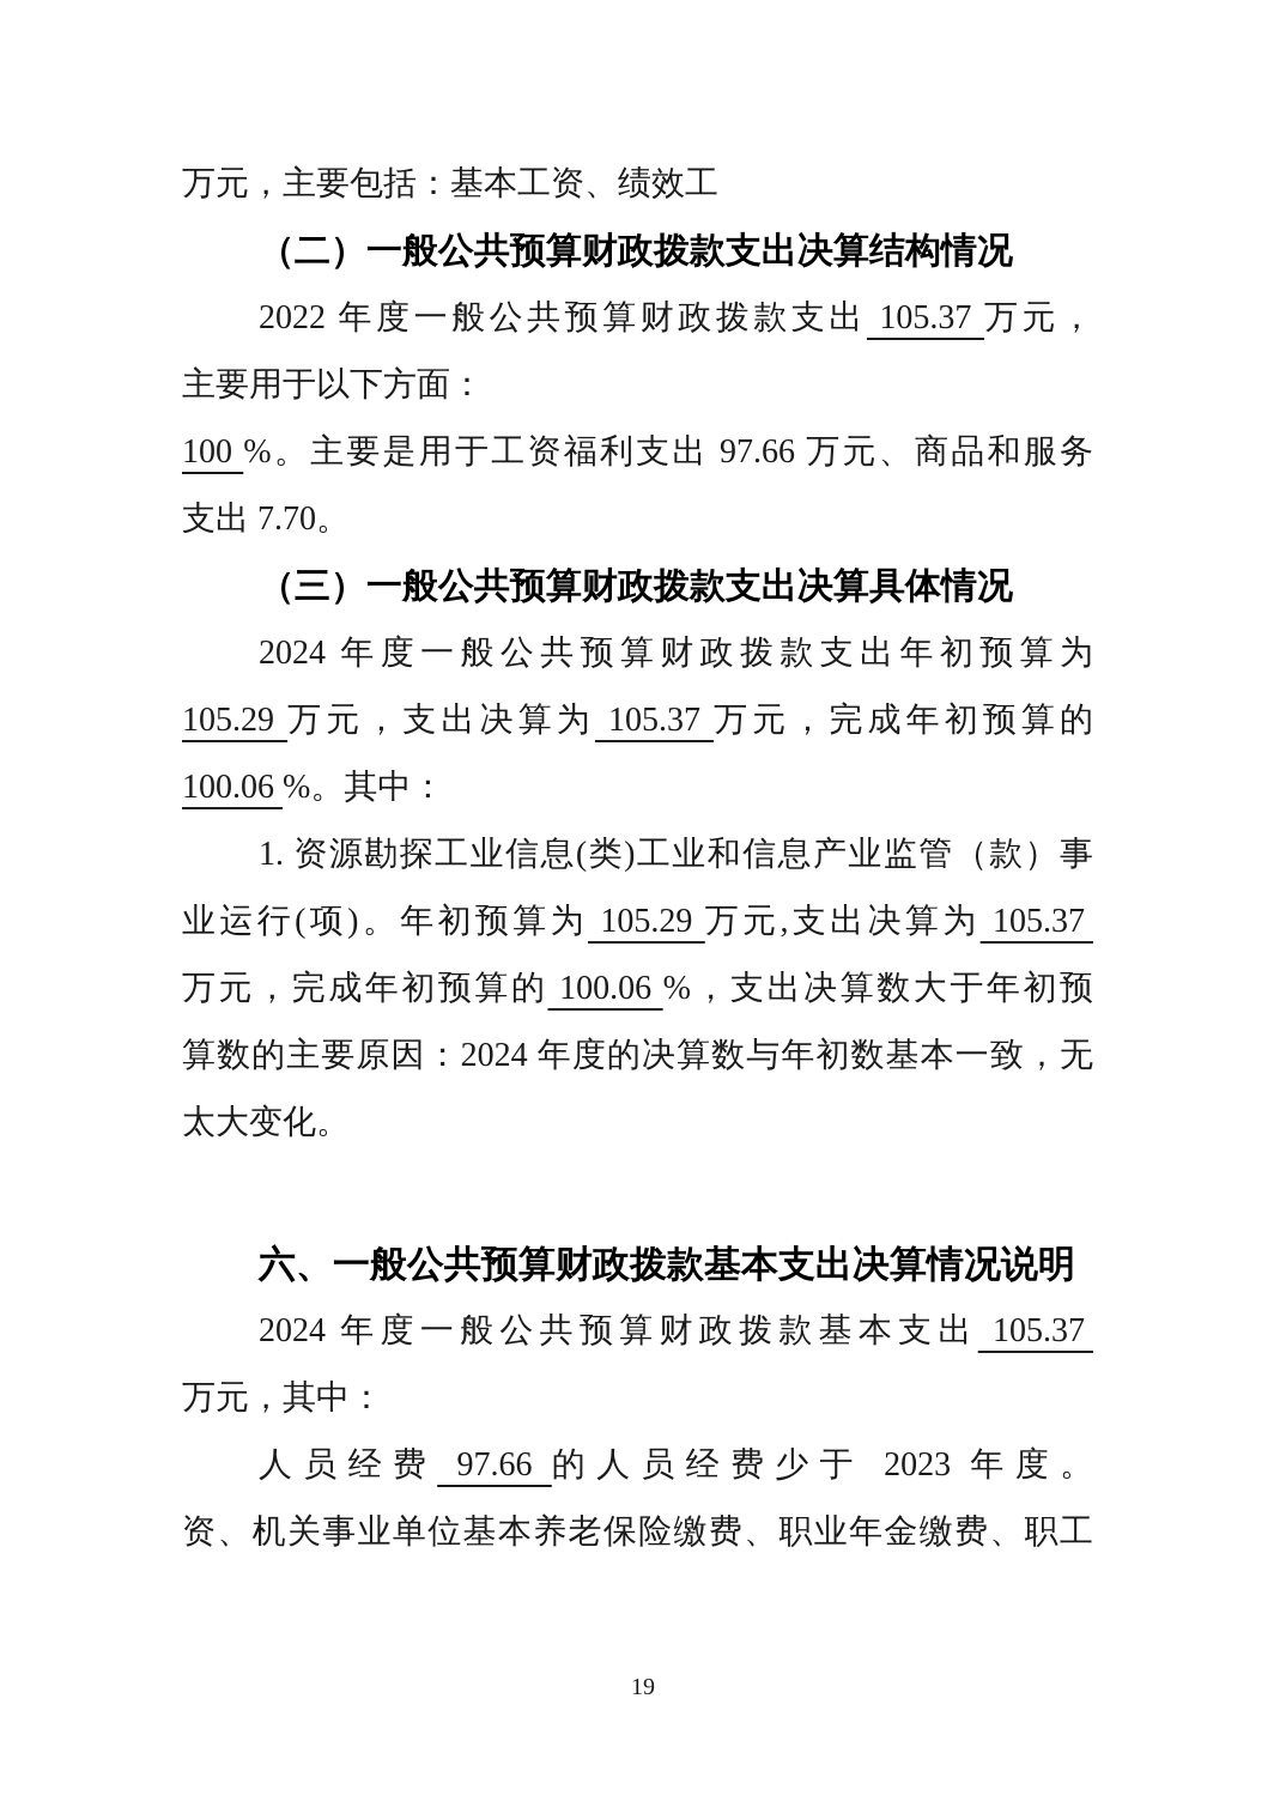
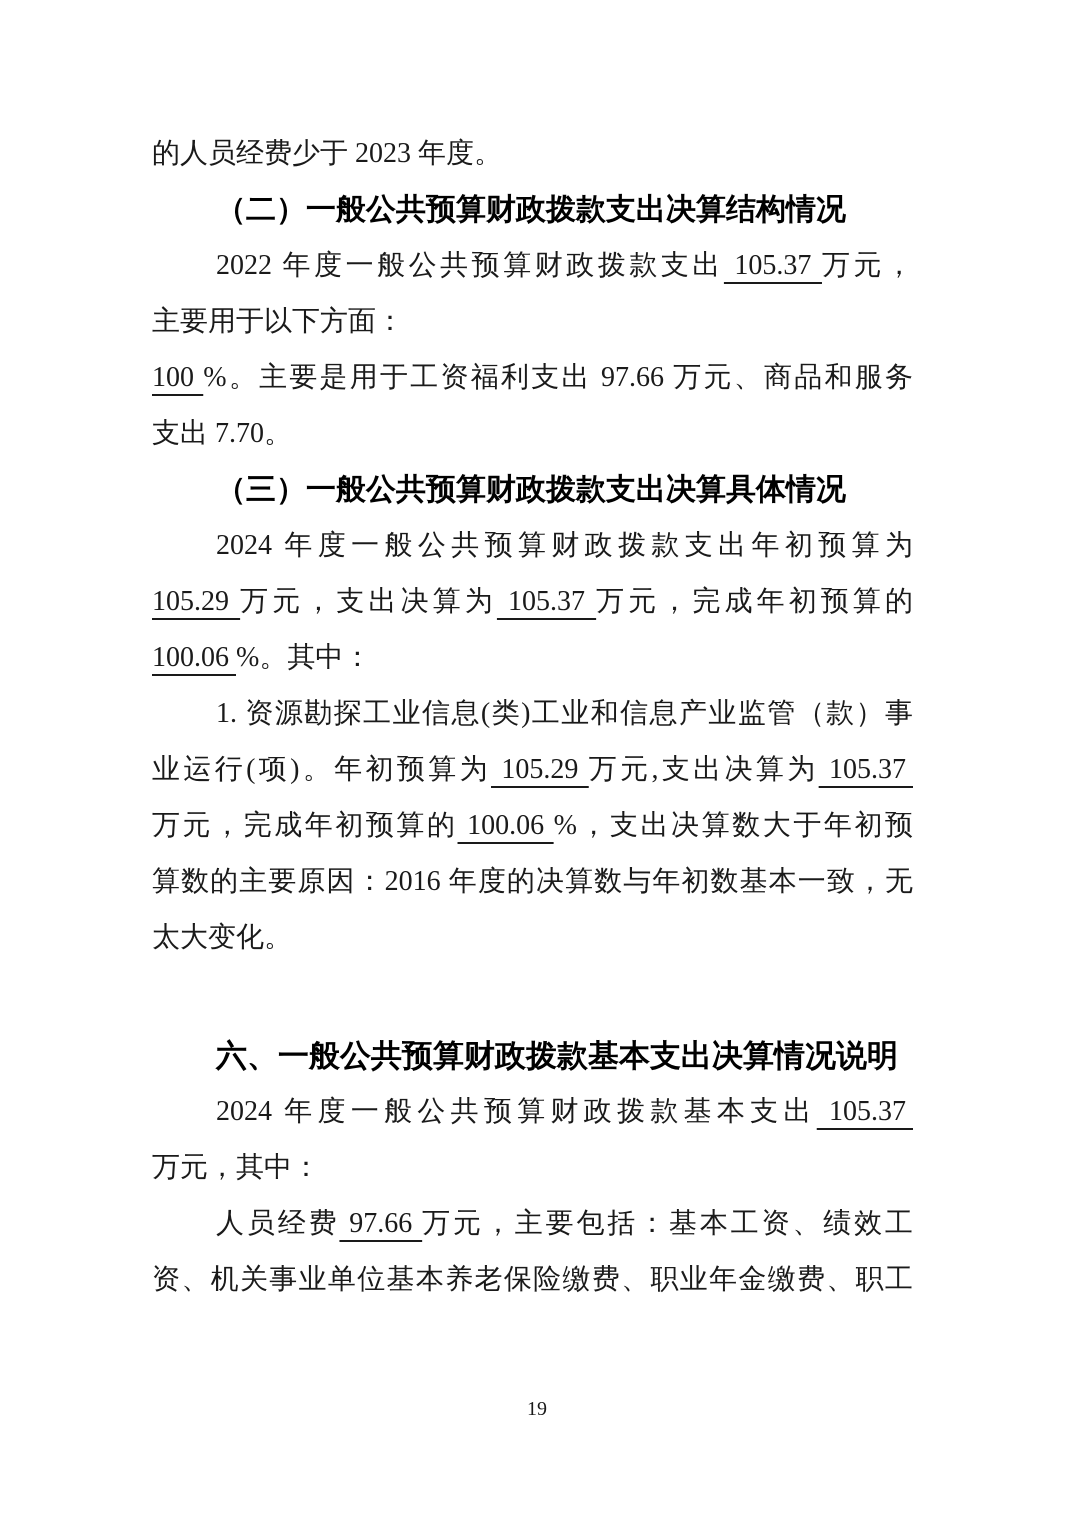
- 万元，主要包括：基本工资、绩效工
+ 的人员经费少于 2023 年度。
  （二）一般公共预算财政拨款支出决算结构情况
  2022 年度一般公共预算财政拨款支出 105.37 万元，
  主要用于以下方面：
  100 %。主要是用于工资福利支出 97.66 万元、商品和服务
  支出 7.70。
  （三）一般公共预算财政拨款支出决算具体情况
  2024 年度一般公共预算财政拨款支出年初预算为
  105.29 万元，支出决算为 105.37 万元，完成年初预算的
  100.06 %。其中：
  1. 资源勘探工业信息(类)工业和信息产业监管（款）事
  业运行(项)。年初预算为 105.29 万元,支出决算为 105.37
  万元，完成年初预算的 100.06 %，支出决算数大于年初预
- 算数的主要原因：2024 年度的决算数与年初数基本一致，无
+ 算数的主要原因：2016 年度的决算数与年初数基本一致，无
  太大变化。
  六、一般公共预算财政拨款基本支出决算情况说明
  2024 年度一般公共预算财政拨款基本支出 105.37
  万元，其中：
- 人员经费 97.66 的人员经费少于 2023 年度。
+ 人员经费 97.66 万元，主要包括：基本工资、绩效工
  资、机关事业单位基本养老保险缴费、职业年金缴费、职工
  19
